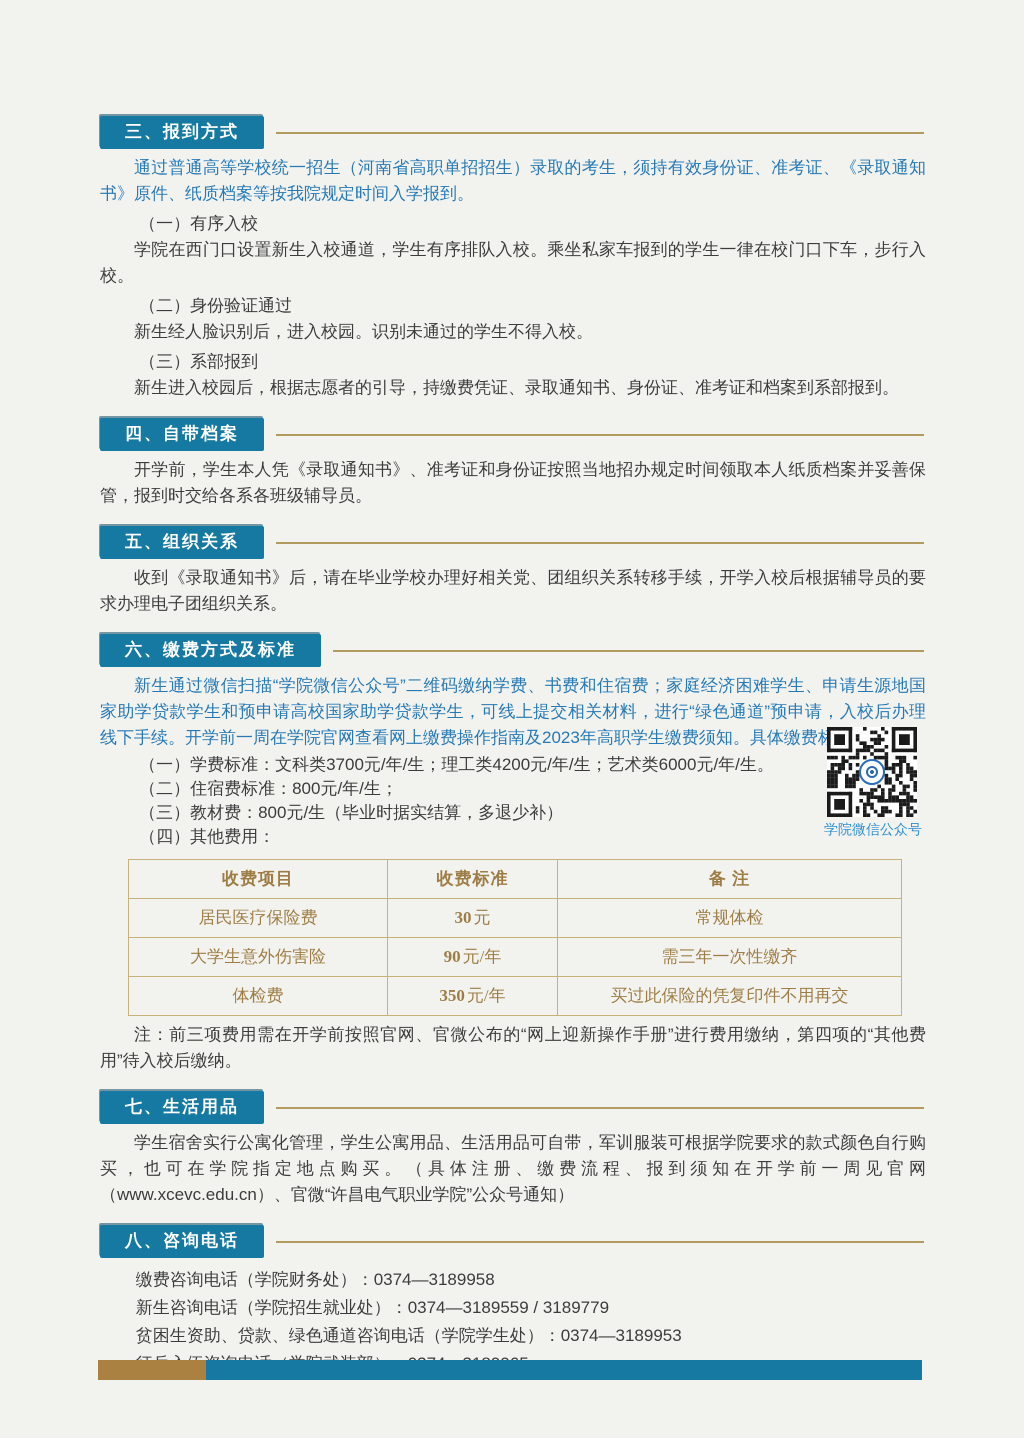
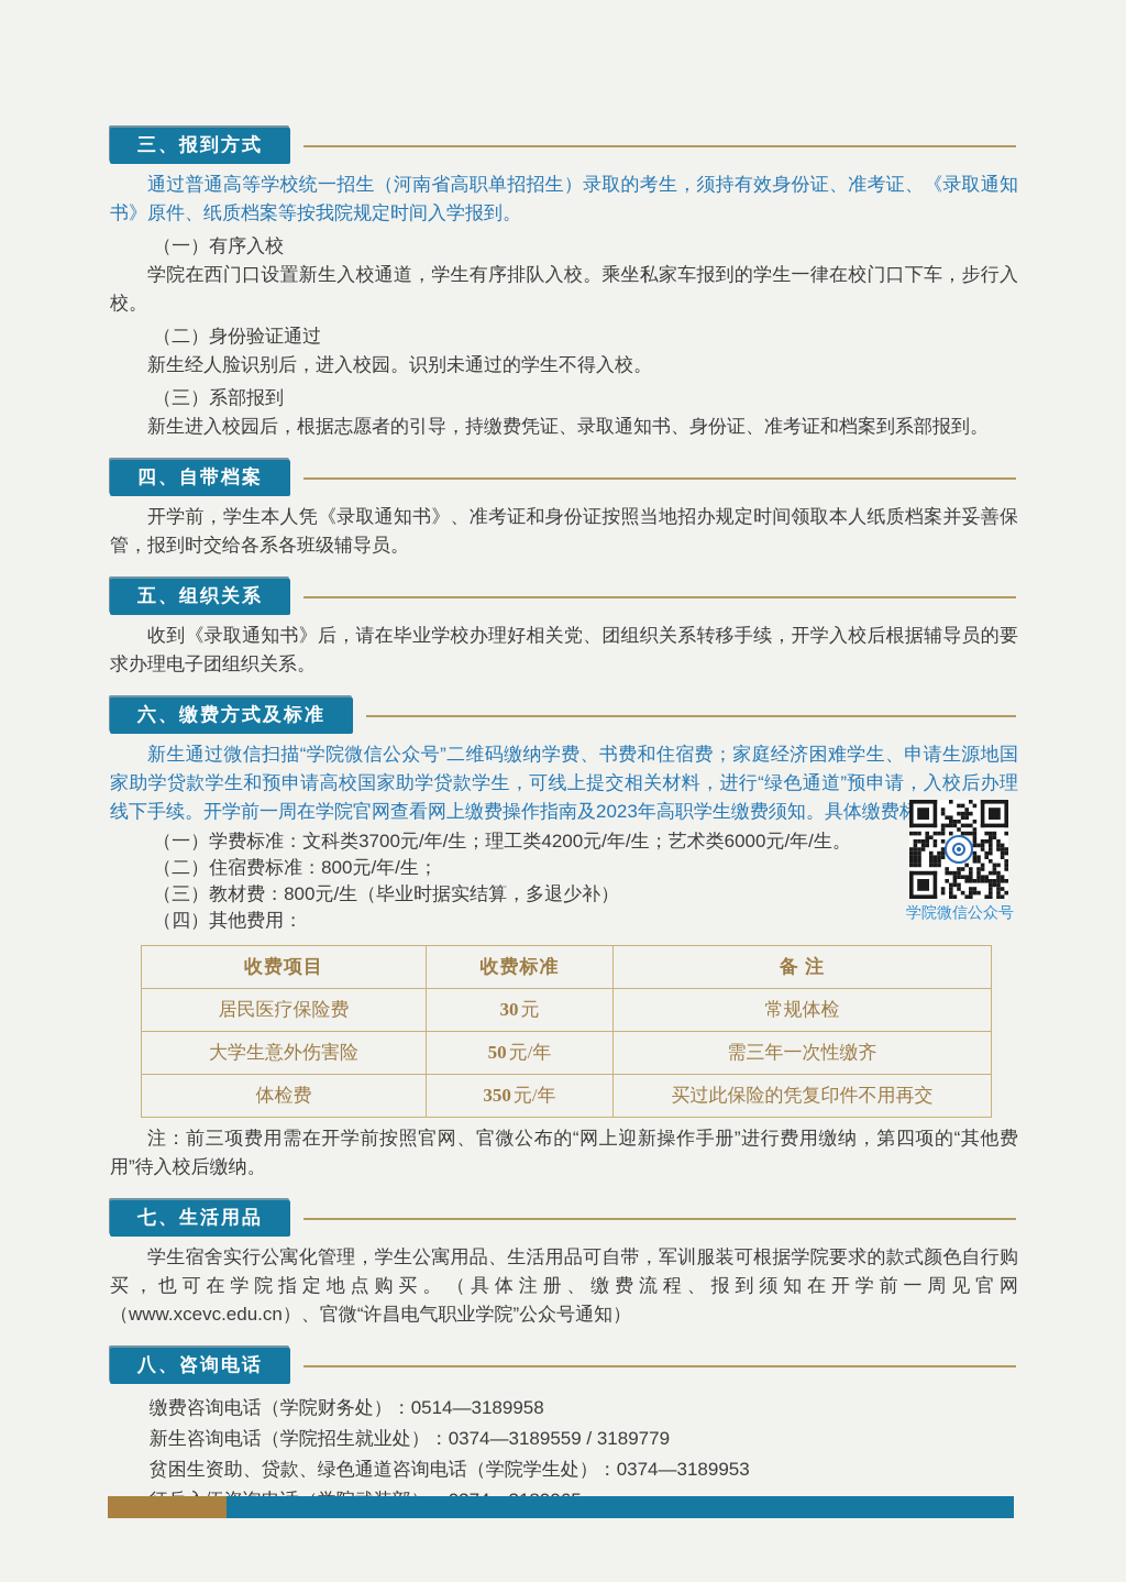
  三、报到方式
  通过普通高等学校统一招生（河南省高职单招招生）录取的考生，须持有效身份证、准考证、《录取通知书》原件、纸质档案等按我院规定时间入学报到。
  （一）有序入校
  学院在西门口设置新生入校通道，学生有序排队入校。乘坐私家车报到的学生一律在校门口下车，步行入校。
  （二）身份验证通过
  新生经人脸识别后，进入校园。识别未通过的学生不得入校。
  （三）系部报到
  新生进入校园后，根据志愿者的引导，持缴费凭证、录取通知书、身份证、准考证和档案到系部报到。
  四、自带档案
  开学前，学生本人凭《录取通知书》、准考证和身份证按照当地招办规定时间领取本人纸质档案并妥善保管，报到时交给各系各班级辅导员。
  五、组织关系
  收到《录取通知书》后，请在毕业学校办理好相关党、团组织关系转移手续，开学入校后根据辅导员的要求办理电子团组织关系。
  六、缴费方式及标准
  新生通过微信扫描“学院微信公众号”二维码缴纳学费、书费和住宿费；家庭经济困难学生、申请生源地国家助学贷款学生和预申请高校国家助学贷款学生，可线上提交相关材料，进行“绿色通道”预申请，入校后办理线下手续。开学前一周在学院官网查看网上缴费操作指南及2023年高职学生缴费须知。具体缴费
  （一）学费标准：文科类3700元/年/生；理工类4200元/年/生；艺术类6000元/年/生。
  （二）住宿费标准：800元/年/生；
  （三）教材费：800元/生（毕业时据实结算，多退少补）
  （四）其他费用：
  学院微信公众号
  收费项目	收费标准	备 注
  居民医疗保险费	30元	常规体检
- 大学生意外伤害险	90元/年	需三年一次性缴齐
+ 大学生意外伤害险	50元/年	需三年一次性缴齐
  体检费	350元/年	买过此保险的凭复印件不用再交
  注：前三项费用需在开学前按照官网、官微公布的“网上迎新操作手册”进行费用缴纳，第四项的“其他费用”待入校后缴纳。
  七、生活用品
  学生宿舍实行公寓化管理，学生公寓用品、生活用品可自带，军训服装可根据学院要求的款式颜色自行购买，也可在学院指定地点购买。（具体注册、缴费流程、报到须知在开学前一周见官网（www.xcevc.edu.cn）、官微“许昌电气职业学院”公众号通知）
  八、咨询电话
- 缴费咨询电话（学院财务处）：0374—3189958
+ 缴费咨询电话（学院财务处）：0514—3189958
  新生咨询电话（学院招生就业处）：0374—3189559 / 3189779
  贫困生资助、贷款、绿色通道咨询电话（学院学生处）：0374—3189953
